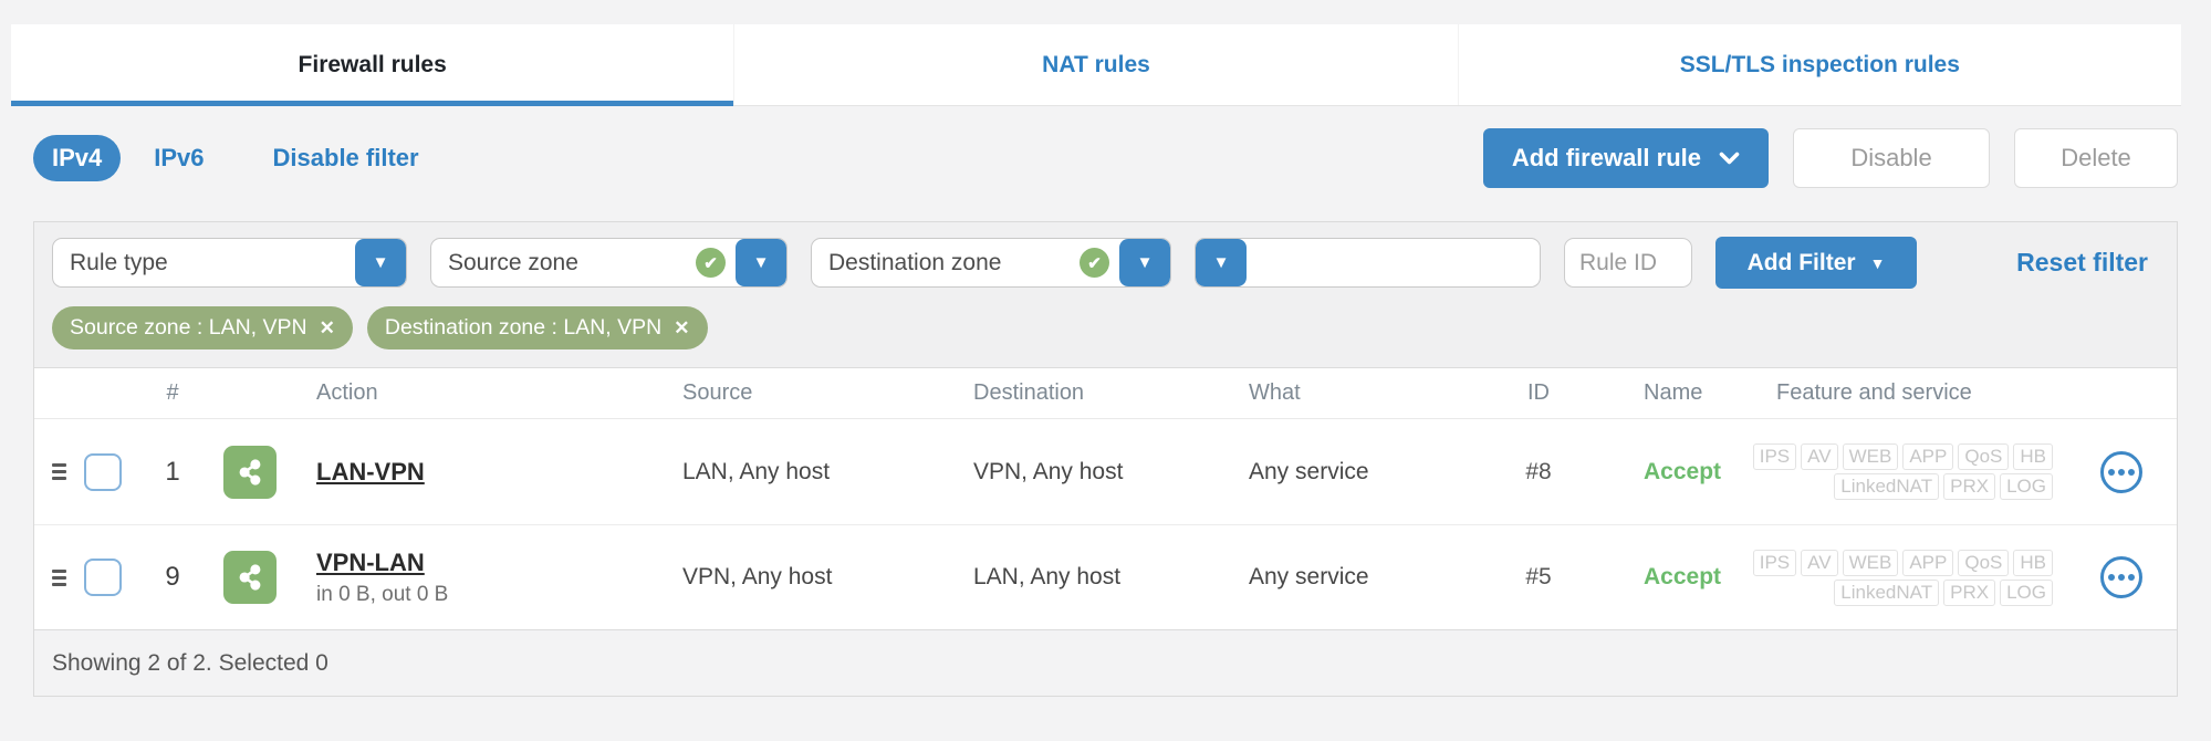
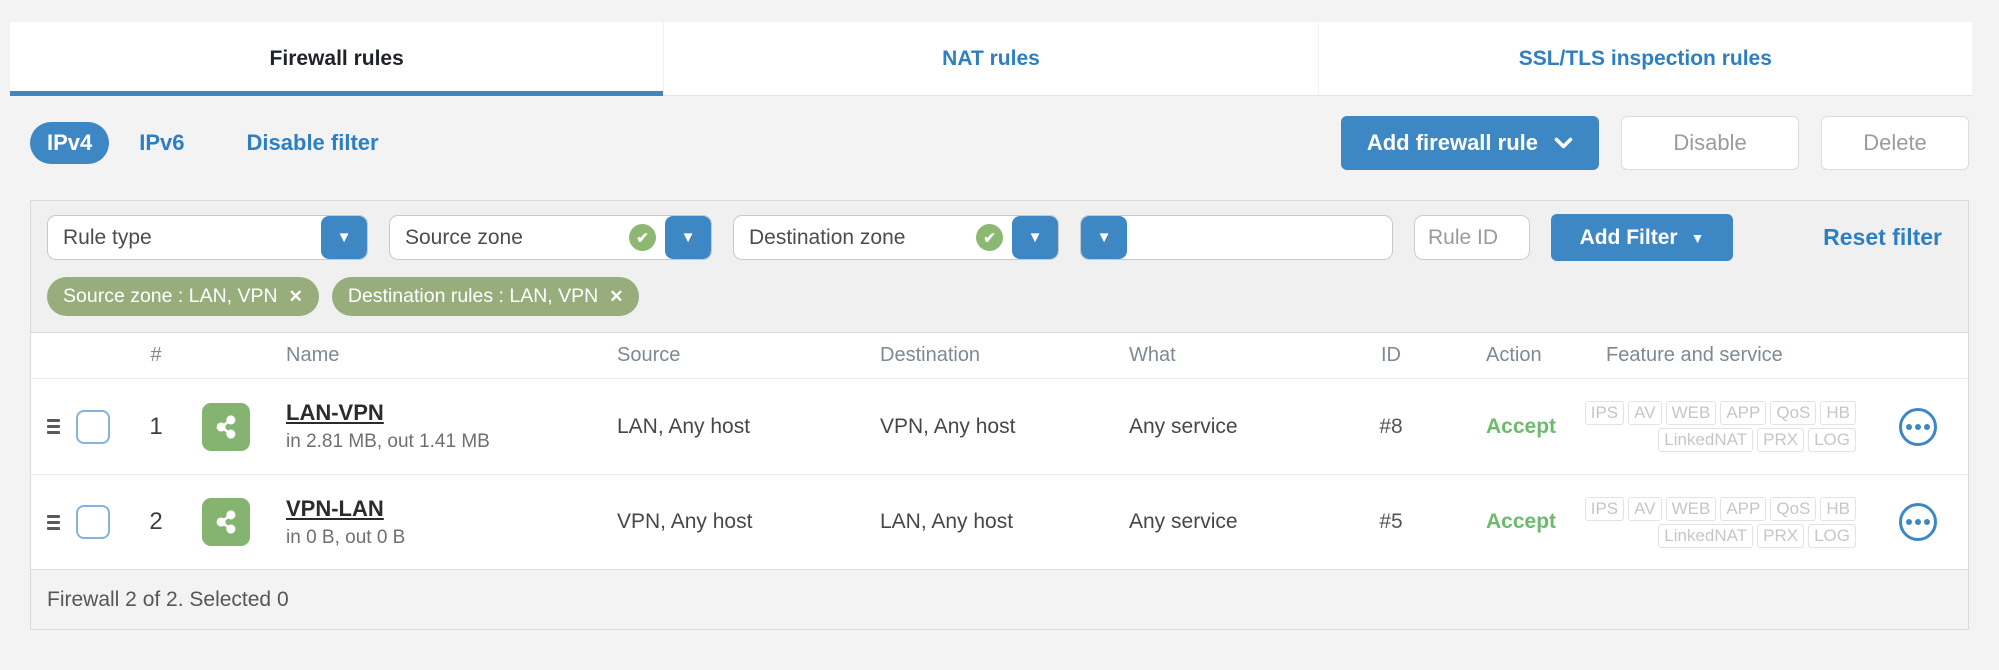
  Firewall rules
  NAT rules
  SSL/TLS inspection rules
  IPv4
  IPv6
  Disable filter
  Add firewall rule
  Disable
  Delete
  Rule type
  ▼
  Source zone
  ✔
  ▼
  Destination zone
  ✔
  ▼
  ▼
  Rule ID
  Add Filter
  ▼
  Reset filter
  Source zone : LAN, VPN
  ✕
- Destination zone : LAN, VPN
+ Destination rules : LAN, VPN
  ✕
  #
- Action
+ Name
  Source
  Destination
  What
  ID
- Name
+ Action
  Feature and service
  1
  LAN-VPN
+ in 2.81 MB, out 1.41 MB
  LAN, Any host
  VPN, Any host
  Any service
  #8
  Accept
  IPS
  AV
  WEB
  APP
  QoS
  HB
  LinkedNAT
  PRX
  LOG
- 9
+ 2
  VPN-LAN
  in 0 B, out 0 B
  VPN, Any host
  LAN, Any host
  Any service
  #5
  Accept
  IPS
  AV
  WEB
  APP
  QoS
  HB
  LinkedNAT
  PRX
  LOG
- Showing 2 of 2. Selected 0
+ Firewall 2 of 2. Selected 0
